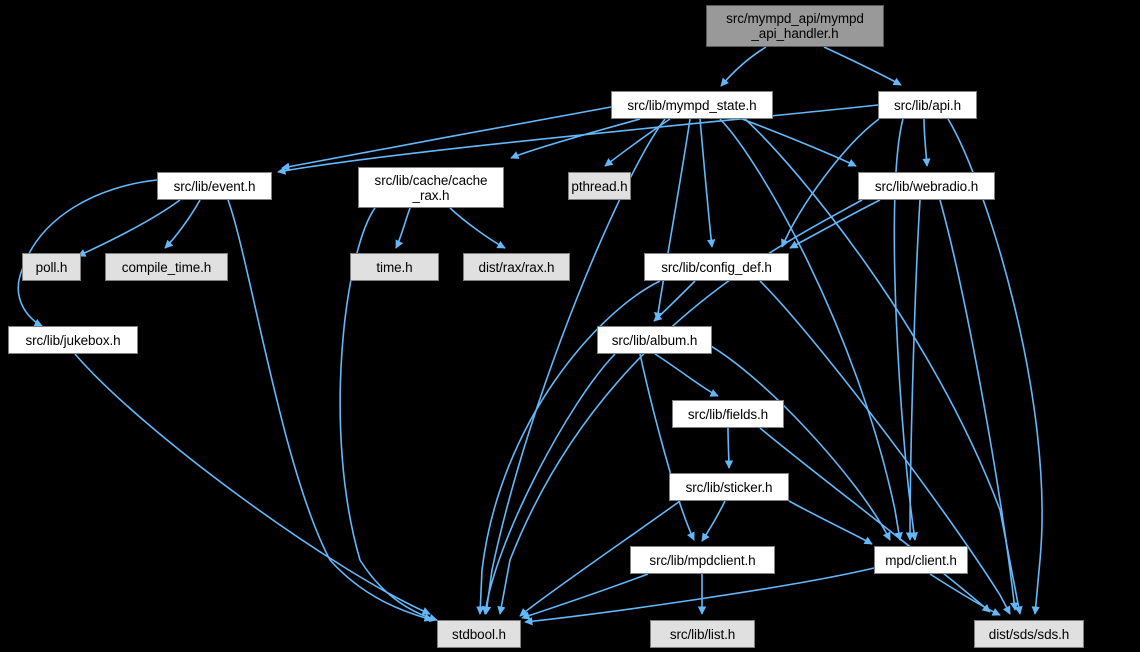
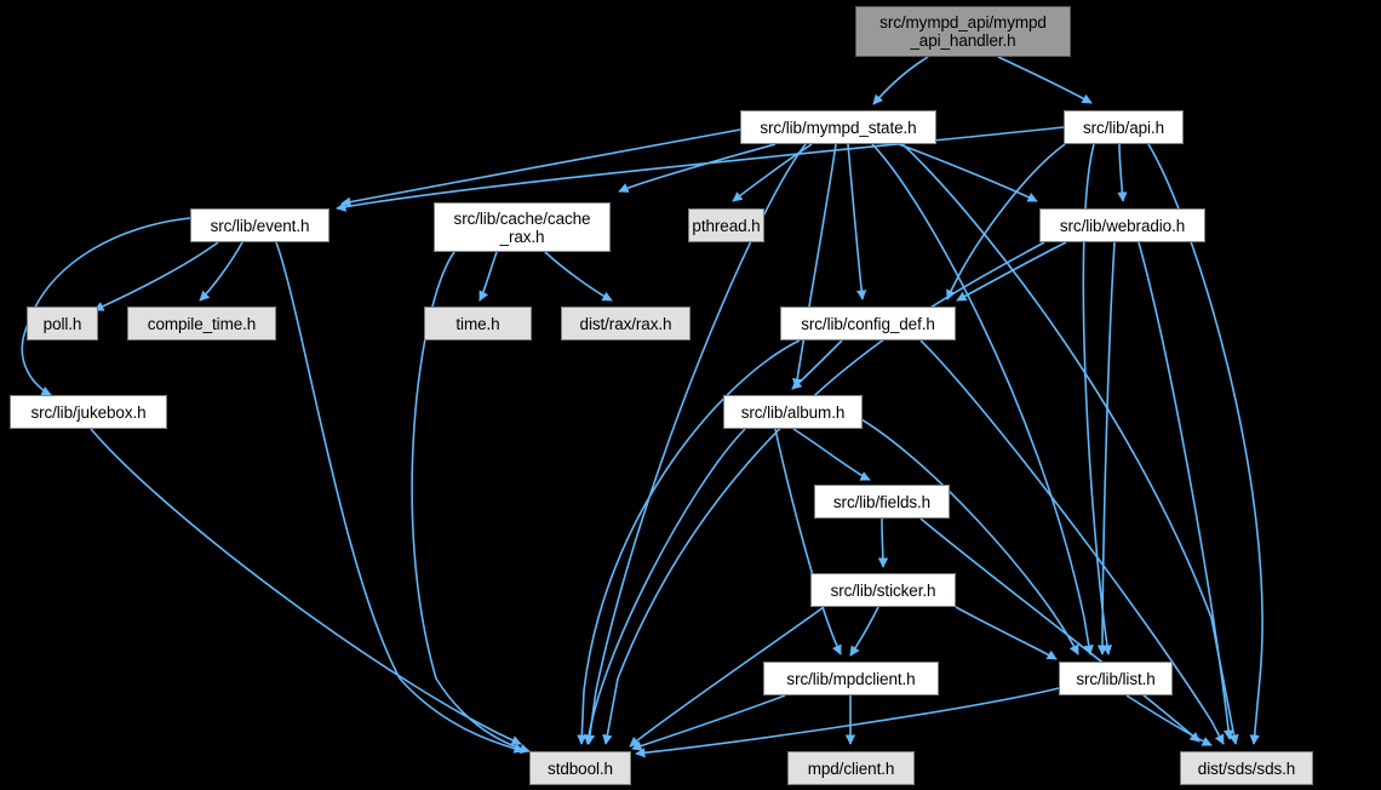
  src/mympd_api/mympd
  _api_handler.h
  src/lib/mympd_state.h
  src/lib/api.h
  src/lib/event.h
  src/lib/cache/cache
  _rax.h
  pthread.h
  src/lib/webradio.h
  poll.h
  compile_time.h
  time.h
  dist/rax/rax.h
  src/lib/config_def.h
  src/lib/jukebox.h
  src/lib/album.h
  src/lib/fields.h
  src/lib/sticker.h
  src/lib/mpdclient.h
- mpd/client.h
+ src/lib/list.h
  stdbool.h
- src/lib/list.h
+ mpd/client.h
  dist/sds/sds.h
